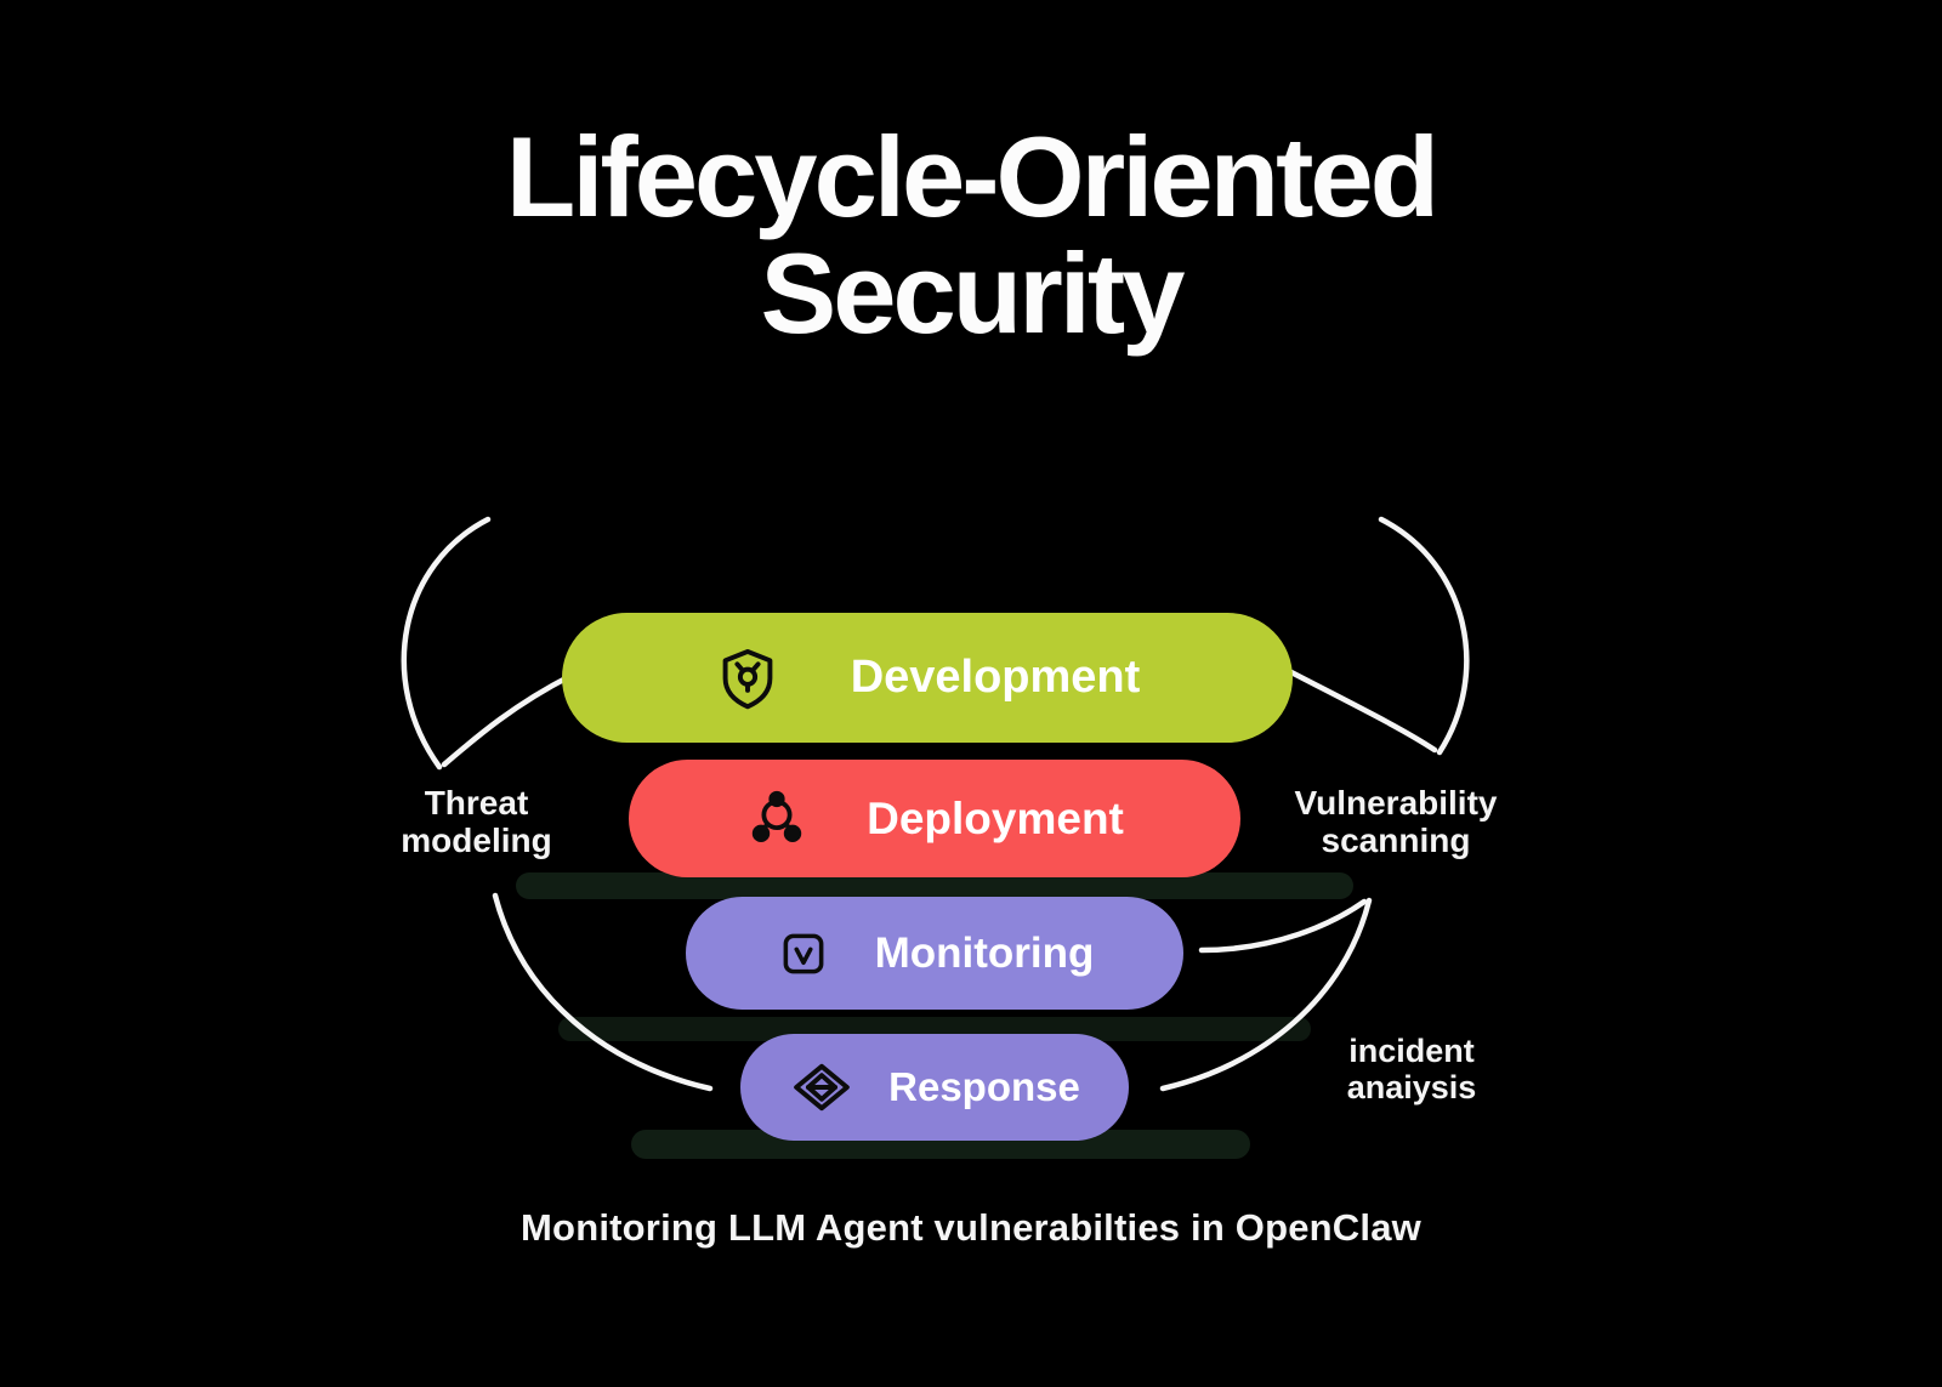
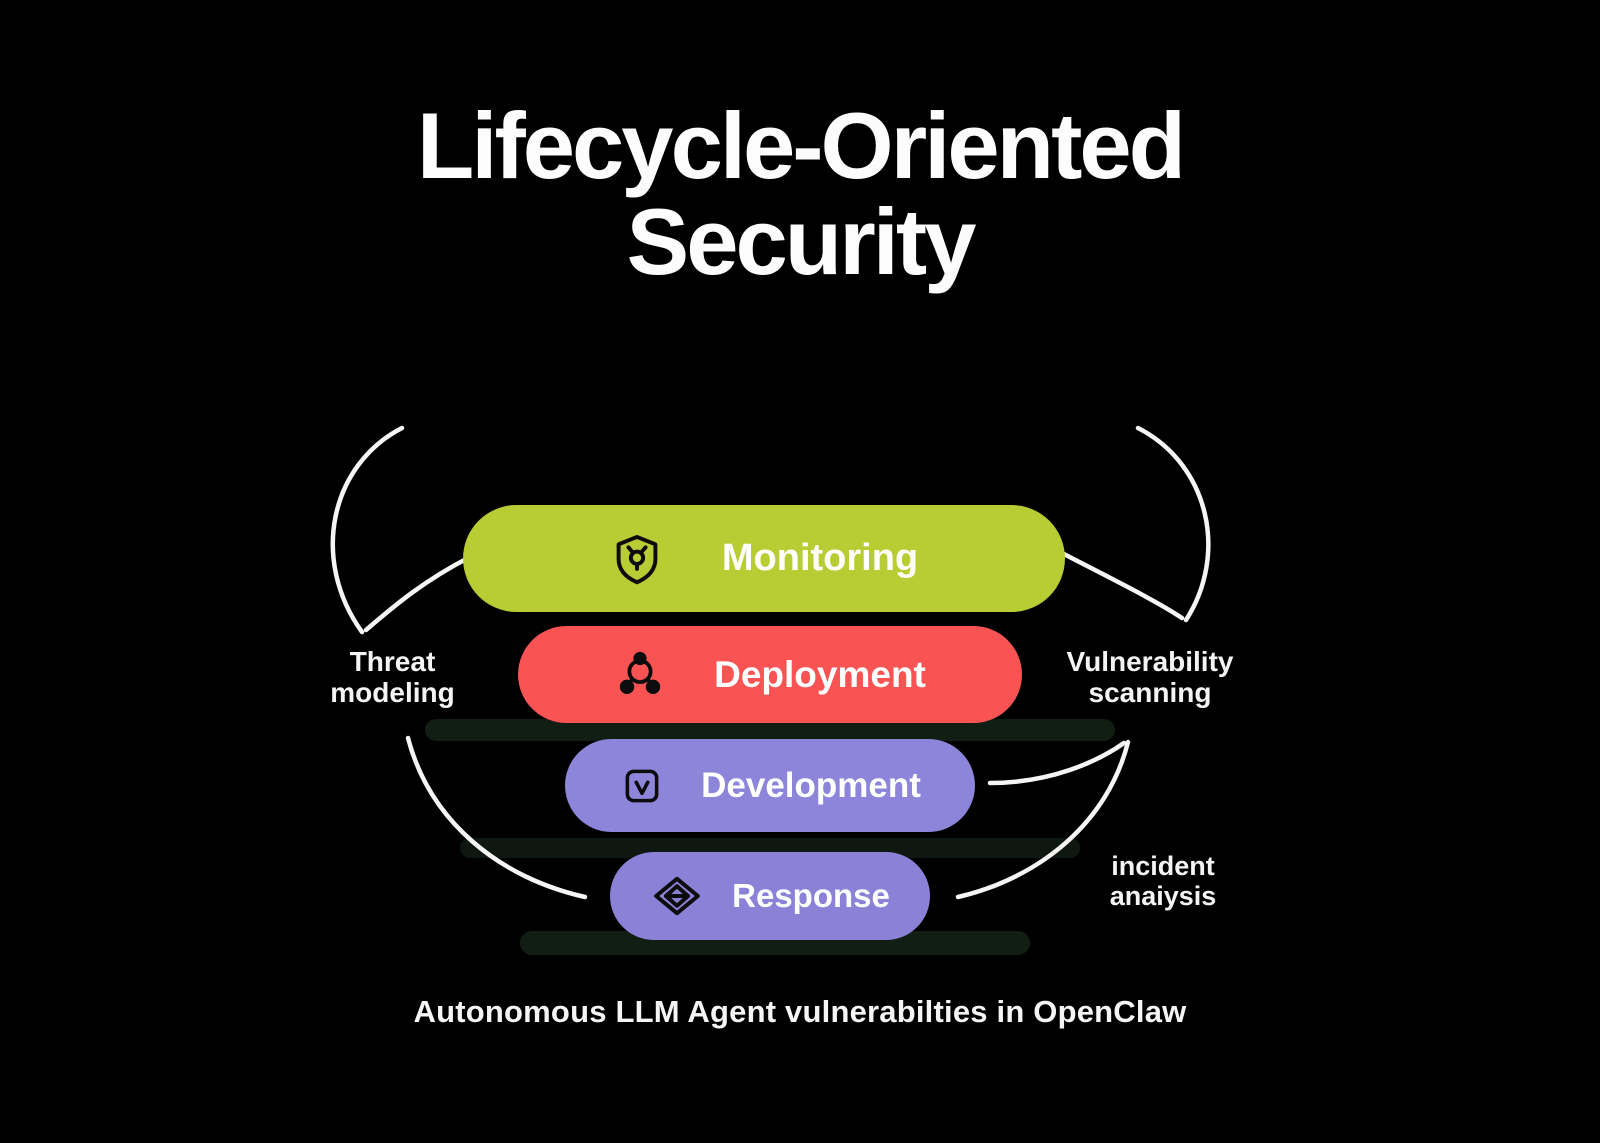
  Lifecycle-Oriented
  Security
- Development
+ Monitoring
  Deployment
- Monitoring
+ Development
  Response
  Threat
  modeling
  Vulnerability
  scanning
  incident
  anaiysis
- Monitoring LLM Agent vulnerabilties in OpenClaw
+ Autonomous LLM Agent vulnerabilties in OpenClaw
